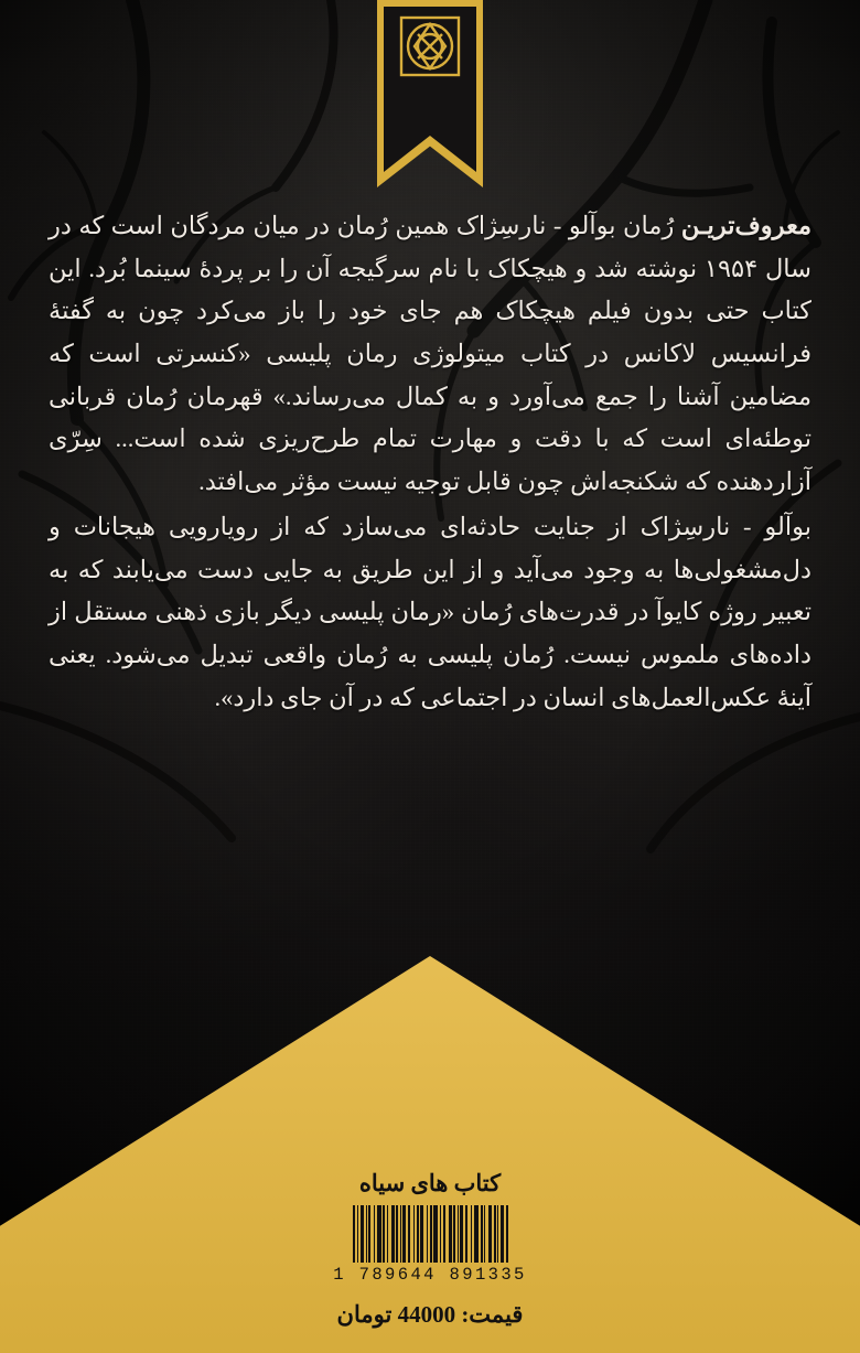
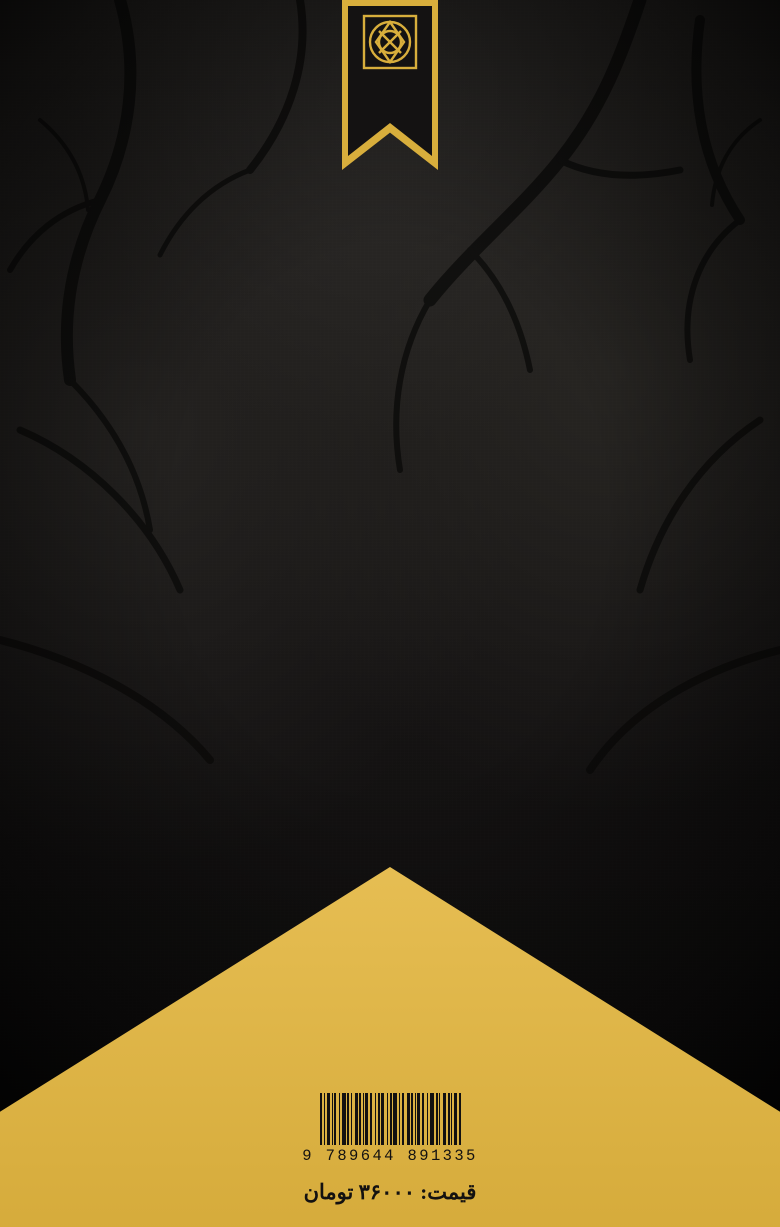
- معروف‌تریـن رُمان بوآلو - نارسِژاک همین رُمان در میان مردگان است که در سال ۱۹۵۴ نوشته شد و هیچکاک با نام سرگیجه آن را بر پردهٔ سینما بُرد. این کتاب حتی بدون فیلم هیچکاک هم جای خود را باز می‌کرد چون به گفتهٔ فرانسیس لاکانس در کتاب میتولوژی رمان پلیسی «کنسرتی است که مضامین آشنا را جمع می‌آورد و به کمال می‌رساند.» قهرمان رُمان قربانی توطئه‌ای است که با دقت و مهارت تمام طرح‌ریزی شده است... سِرّی آزاردهنده که شکنجه‌اش چون قابل توجیه نیست مؤثر می‌افتد.
- بوآلو - نارسِژاک از جنایت حادثه‌ای می‌سازد که از رویارویی هیجانات و دل‌مشغولی‌ها به وجود می‌آید و از این طریق به جایی دست می‌یابند که به تعبیر روژه کایوآ در قدرت‌های رُمان «رمان پلیسی دیگر بازی ذهنی مستقل از داده‌های ملموس نیست. رُمان پلیسی به رُمان واقعی تبدیل می‌شود. یعنی آینهٔ عکس‌العمل‌های انسان در اجتماعی که در آن جای دارد».
- کتاب های سیاه
- 1 789644 891335
+ 9 789644 891335
- قیمت: 44000 تومان
+ قیمت: ۳۶۰۰۰ تومان
